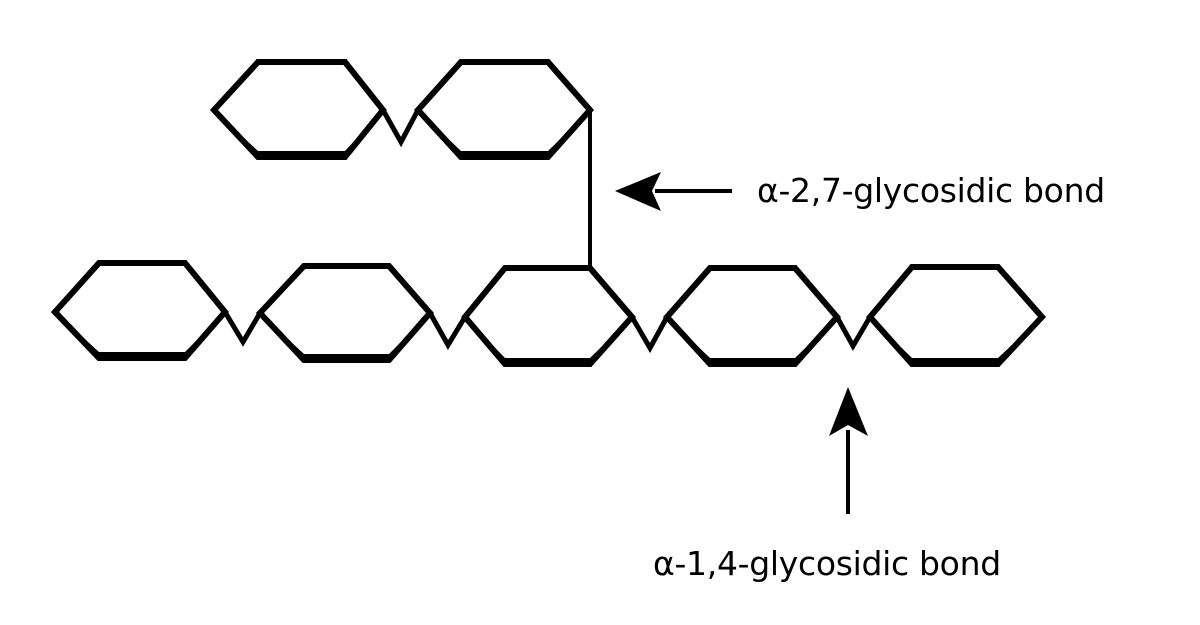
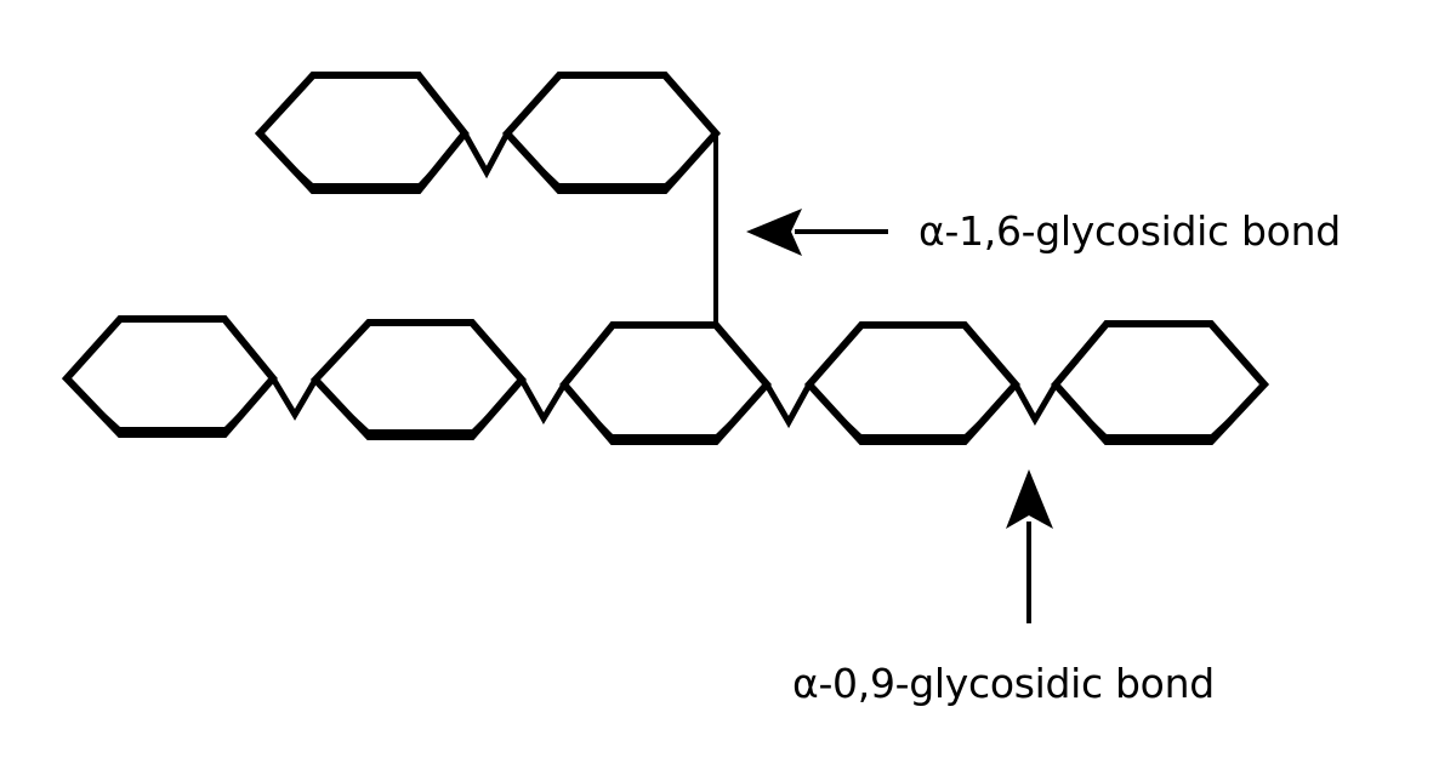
- α-2,7-glycosidic bond
+ α-1,6-glycosidic bond
- α-1,4-glycosidic bond
+ α-0,9-glycosidic bond
